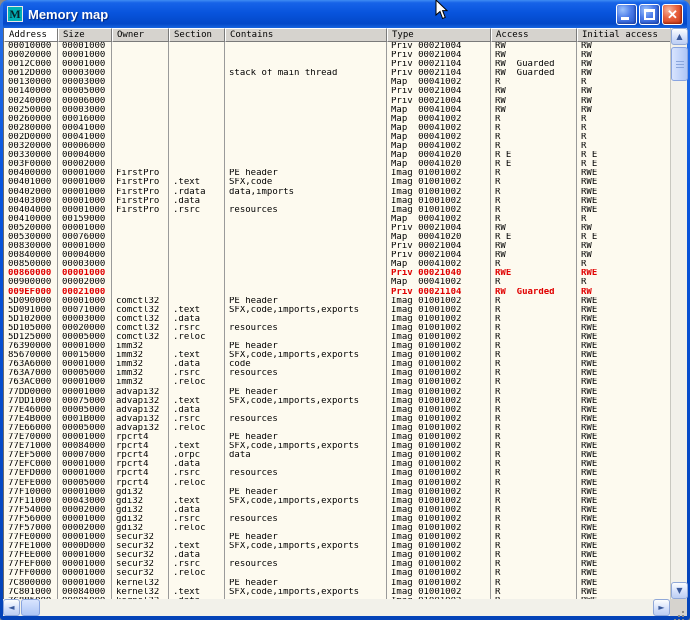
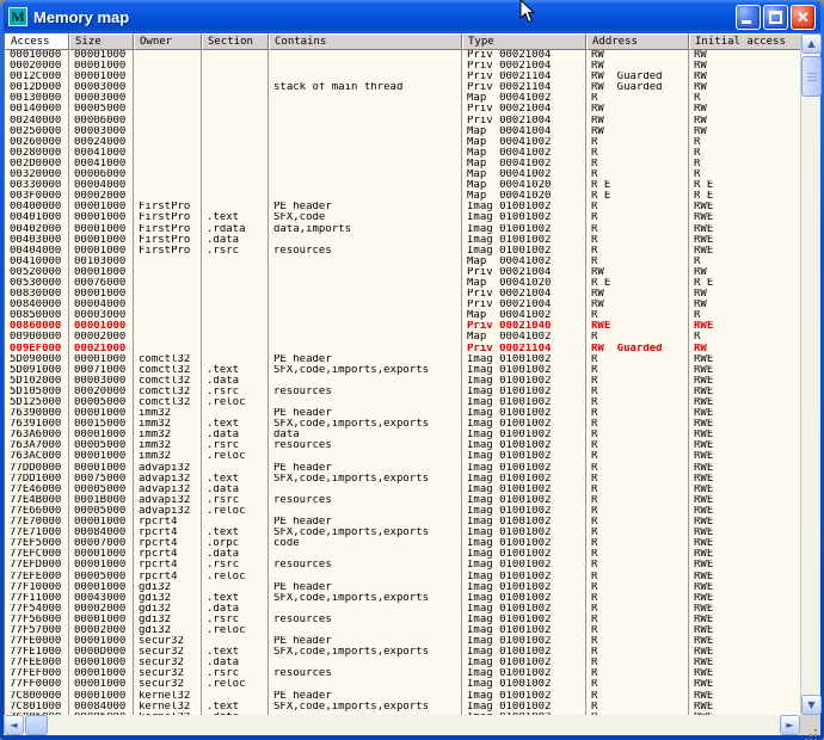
  M
  Memory map
  ✕
- Address
+ Access
  Size
  Owner
  Section
  Contains
  Type
- Access
+ Address
  Initial access
  00010000
  00001000
  Priv 00021004
  RW
  RW
  00020000
  00001000
  Priv 00021004
  RW
  RW
  0012C000
  00001000
  Priv 00021104
  RW Guarded
  RW
  0012D000
  00003000
  stack of main thread
  Priv 00021104
  RW Guarded
  RW
  00130000
  00003000
  Map 00041002
  R
  R
  00140000
  00005000
  Priv 00021004
  RW
  RW
  00240000
  00006000
  Priv 00021004
  RW
  RW
  00250000
  00003000
  Map 00041004
  RW
  RW
  00260000
- 00016000
+ 00024000
  Map 00041002
  R
  R
  00280000
  00041000
  Map 00041002
  R
  R
  002D0000
  00041000
  Map 00041002
  R
  R
  00320000
  00006000
  Map 00041002
  R
  R
  00330000
  00004000
  Map 00041020
  R E
  R E
  003F0000
  00002000
  Map 00041020
  R E
  R E
  00400000
  00001000
  FirstPro
  PE header
  Imag 01001002
  R
  RWE
  00401000
  00001000
  FirstPro
  .text
  SFX,code
  Imag 01001002
  R
  RWE
  00402000
  00001000
  FirstPro
  .rdata
  data,imports
  Imag 01001002
  R
  RWE
  00403000
  00001000
  FirstPro
  .data
  Imag 01001002
  R
  RWE
  00404000
  00001000
  FirstPro
  .rsrc
  resources
  Imag 01001002
  R
  RWE
  00410000
- 00159000
+ 00103000
  Map 00041002
  R
  R
  00520000
  00001000
  Priv 00021004
  RW
  RW
  00530000
  00076000
  Map 00041020
  R E
  R E
  00830000
  00001000
  Priv 00021004
  RW
  RW
  00840000
  00004000
  Priv 00021004
  RW
  RW
  00850000
  00003000
  Map 00041002
  R
  R
  00860000
  00001000
  Priv 00021040
  RWE
  RWE
  00900000
  00002000
  Map 00041002
  R
  R
  009EF000
  00021000
  Priv 00021104
  RW Guarded
  RW
  5D090000
  00001000
  comctl32
  PE header
  Imag 01001002
  R
  RWE
  5D091000
  00071000
  comctl32
  .text
  SFX,code,imports,exports
  Imag 01001002
  R
  RWE
  5D102000
  00003000
  comctl32
  .data
  Imag 01001002
  R
  RWE
  5D105000
  00020000
  comctl32
  .rsrc
  resources
  Imag 01001002
  R
  RWE
  5D125000
  00005000
  comctl32
  .reloc
  Imag 01001002
  R
  RWE
  76390000
  00001000
  imm32
  PE header
  Imag 01001002
  R
  RWE
- 85670000
+ 76391000
  00015000
  imm32
  .text
  SFX,code,imports,exports
  Imag 01001002
  R
  RWE
  763A6000
  00001000
  imm32
  .data
- code
+ data
  Imag 01001002
  R
  RWE
  763A7000
  00005000
  imm32
  .rsrc
  resources
  Imag 01001002
  R
  RWE
  763AC000
  00001000
  imm32
  .reloc
  Imag 01001002
  R
  RWE
  77DD0000
  00001000
  advapi32
  PE header
  Imag 01001002
  R
  RWE
  77DD1000
  00075000
  advapi32
  .text
  SFX,code,imports,exports
  Imag 01001002
  R
  RWE
  77E46000
  00005000
  advapi32
  .data
  Imag 01001002
  R
  RWE
  77E4B000
  0001B000
  advapi32
  .rsrc
  resources
  Imag 01001002
  R
  RWE
  77E66000
  00005000
  advapi32
  .reloc
  Imag 01001002
  R
  RWE
  77E70000
  00001000
  rpcrt4
  PE header
  Imag 01001002
  R
  RWE
  77E71000
  00084000
  rpcrt4
  .text
  SFX,code,imports,exports
  Imag 01001002
  R
  RWE
  77EF5000
  00007000
  rpcrt4
  .orpc
- data
+ code
  Imag 01001002
  R
  RWE
  77EFC000
  00001000
  rpcrt4
  .data
  Imag 01001002
  R
  RWE
  77EFD000
  00001000
  rpcrt4
  .rsrc
  resources
  Imag 01001002
  R
  RWE
  77EFE000
  00005000
  rpcrt4
  .reloc
  Imag 01001002
  R
  RWE
  77F10000
  00001000
  gdi32
  PE header
  Imag 01001002
  R
  RWE
  77F11000
  00043000
  gdi32
  .text
  SFX,code,imports,exports
  Imag 01001002
  R
  RWE
  77F54000
  00002000
  gdi32
  .data
  Imag 01001002
  R
  RWE
  77F56000
  00001000
  gdi32
  .rsrc
  resources
  Imag 01001002
  R
  RWE
  77F57000
  00002000
  gdi32
  .reloc
  Imag 01001002
  R
  RWE
  77FE0000
  00001000
  secur32
  PE header
  Imag 01001002
  R
  RWE
  77FE1000
  0000D000
  secur32
  .text
  SFX,code,imports,exports
  Imag 01001002
  R
  RWE
  77FEE000
  00001000
  secur32
  .data
  Imag 01001002
  R
  RWE
  77FEF000
  00001000
  secur32
  .rsrc
  resources
  Imag 01001002
  R
  RWE
  77FF0000
  00001000
  secur32
  .reloc
  Imag 01001002
  R
  RWE
  7C800000
  00001000
  kernel32
  PE header
  Imag 01001002
  R
  RWE
  7C801000
  00084000
  kernel32
  .text
  SFX,code,imports,exports
  Imag 01001002
  R
  RWE
  ▲
  ▼
  ◄
  ►
